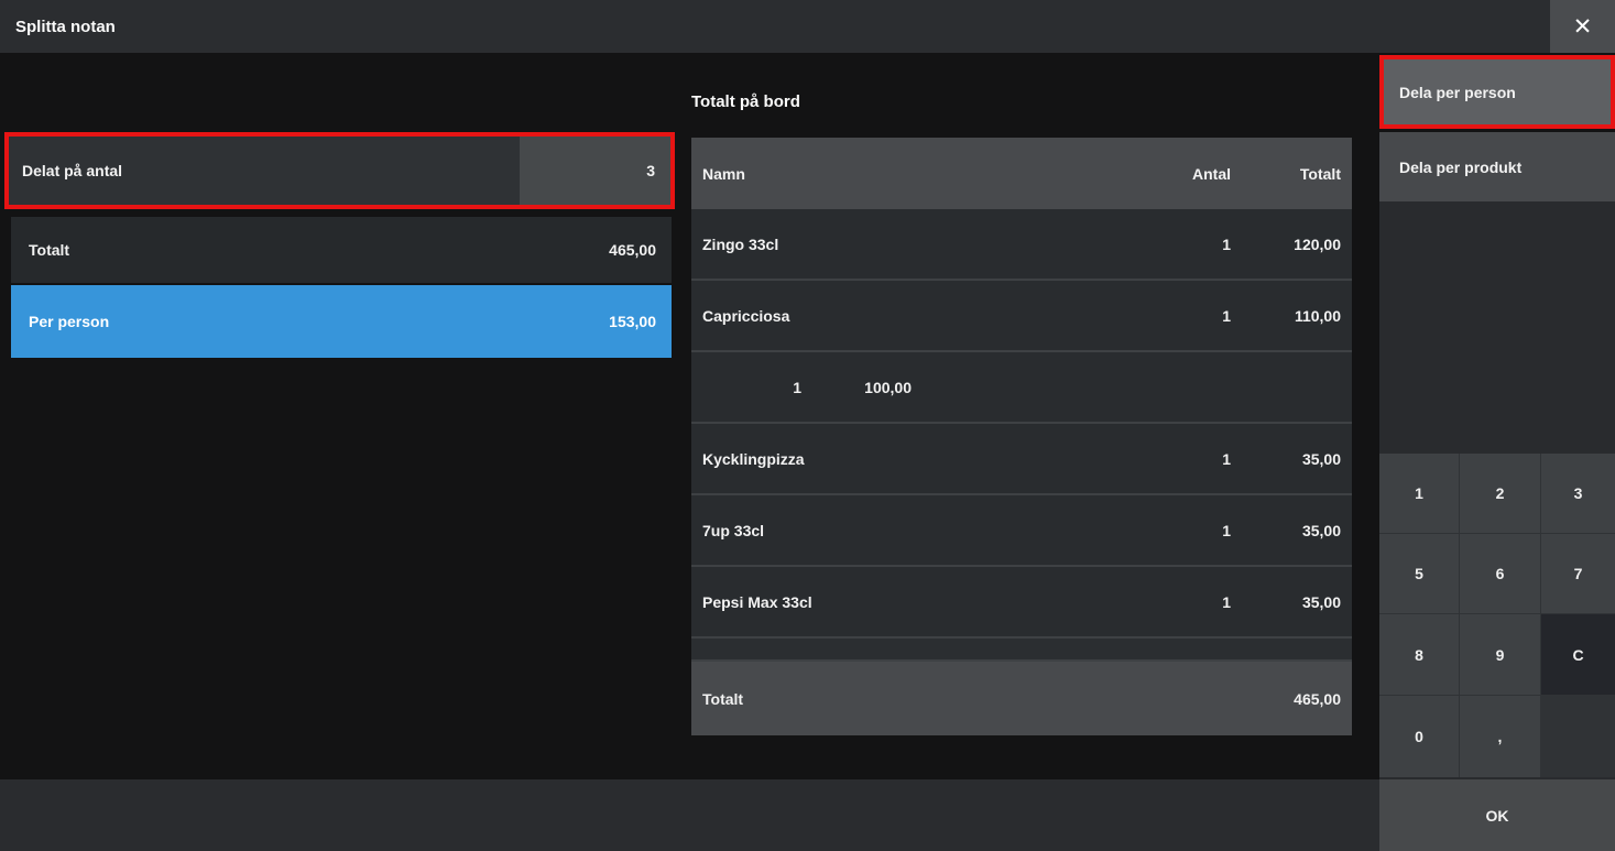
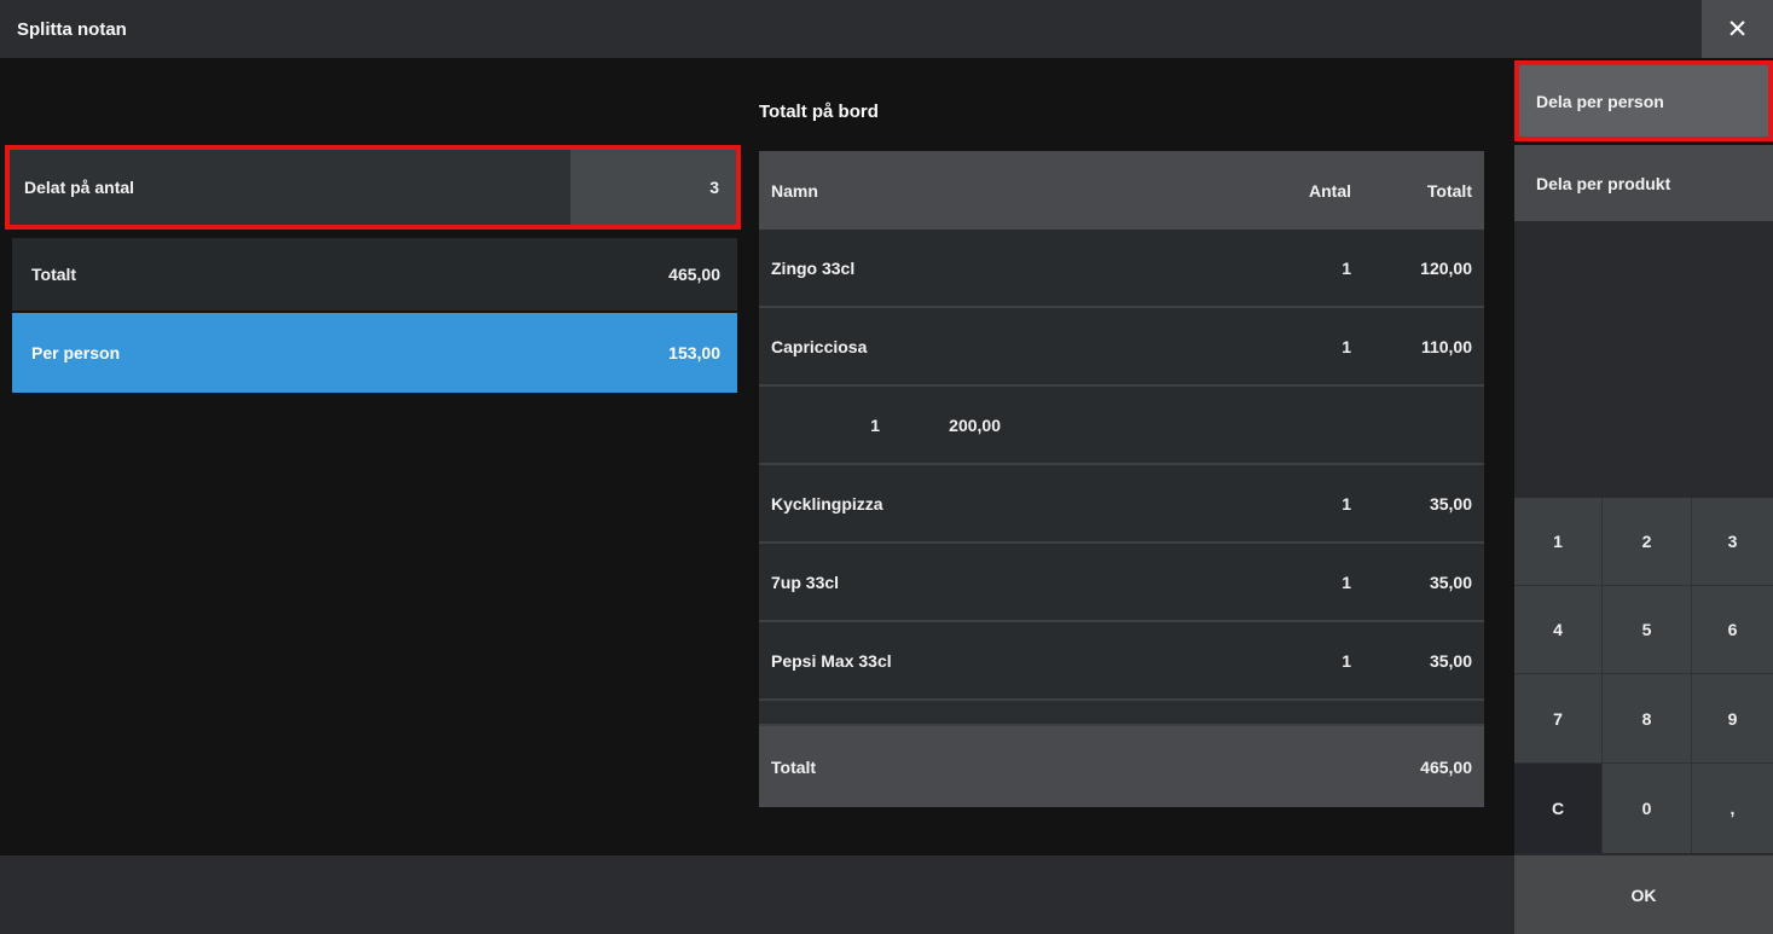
  Splitta notan
  ✕
  Delat på antal
  3
  Totalt
  465,00
  Per person
  153,00
  Totalt på bord
  Namn
  Antal
  Totalt
  Zingo 33cl
  1
  120,00
  Capricciosa
  1
  110,00
  1
- 100,00
+ 200,00
  Kycklingpizza
  1
  35,00
  7up 33cl
  1
  35,00
  Pepsi Max 33cl
  1
  35,00
  Totalt
  465,00
  Dela per person
  Dela per produkt
  1
  2
  3
+ 4
  5
  6
  7
  8
  9
  C
  0
  ,
  OK
